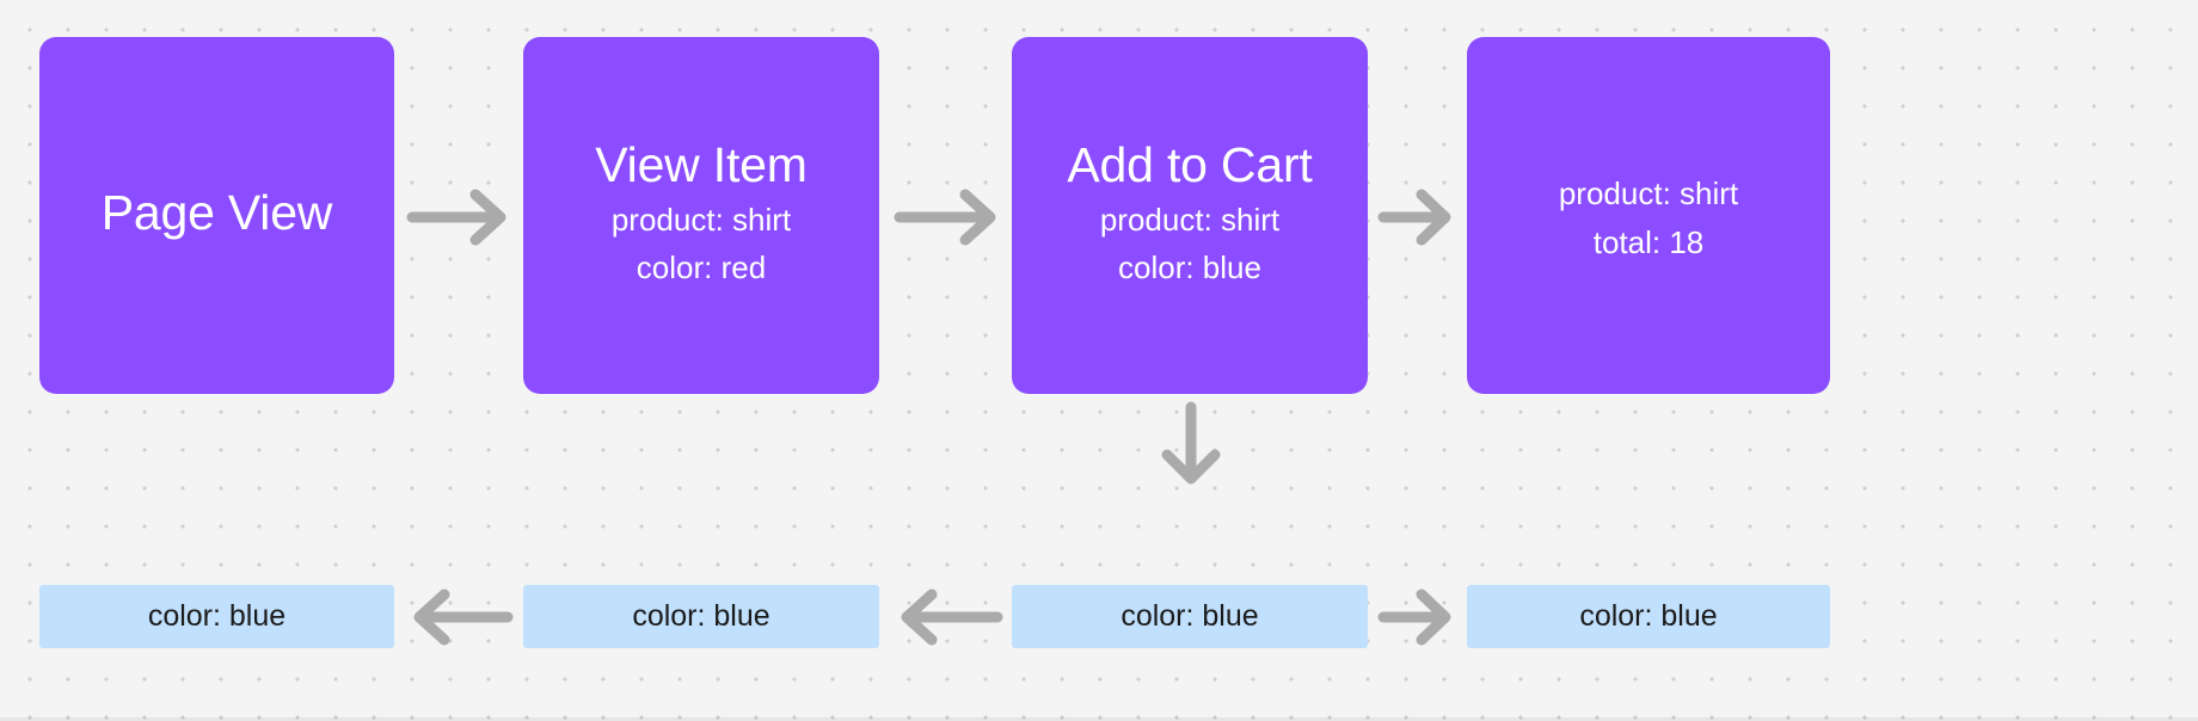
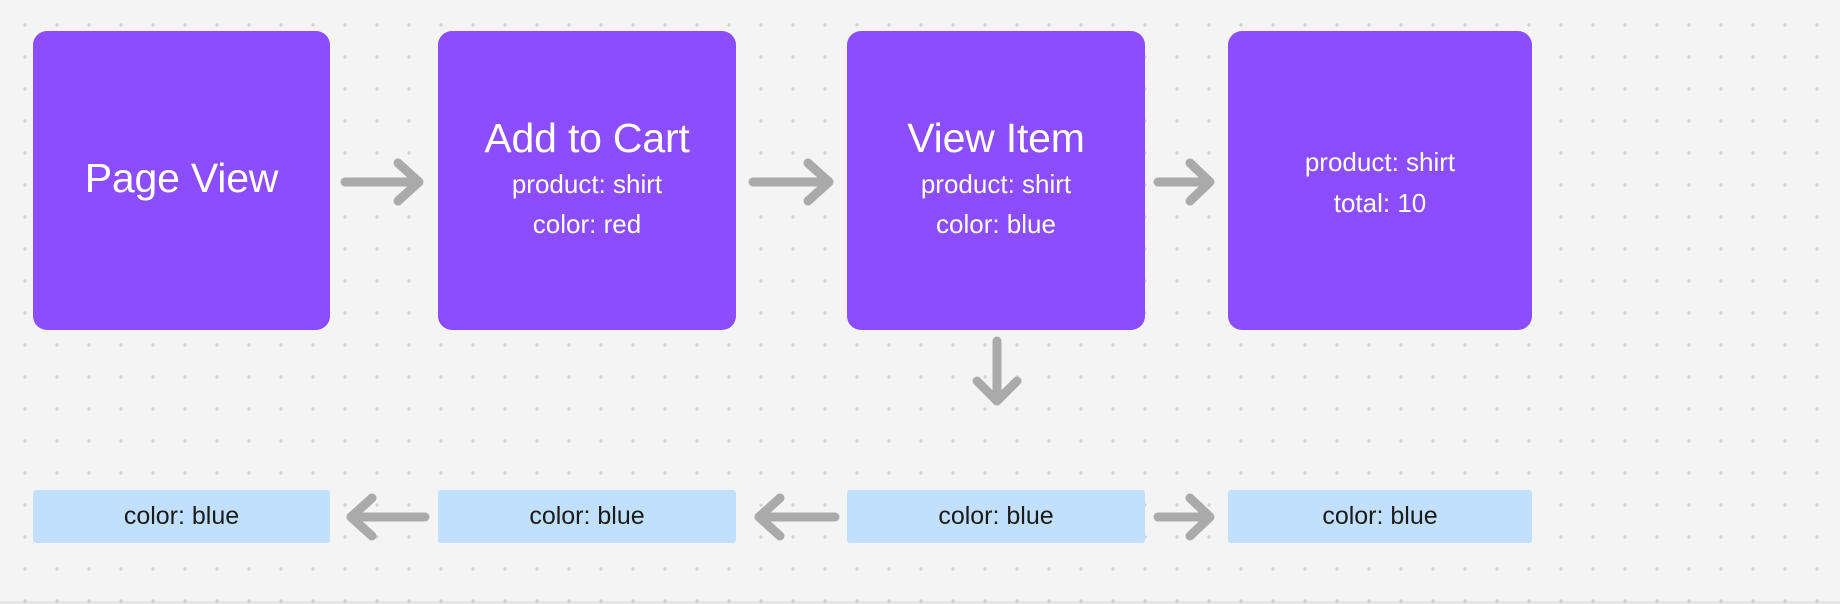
  Page View
- View Item
+ Add to Cart
  product: shirt
  color: red
- Add to Cart
+ View Item
  product: shirt
  color: blue
  product: shirt
- total: 18
+ total: 10
  color: blue
  color: blue
  color: blue
  color: blue
